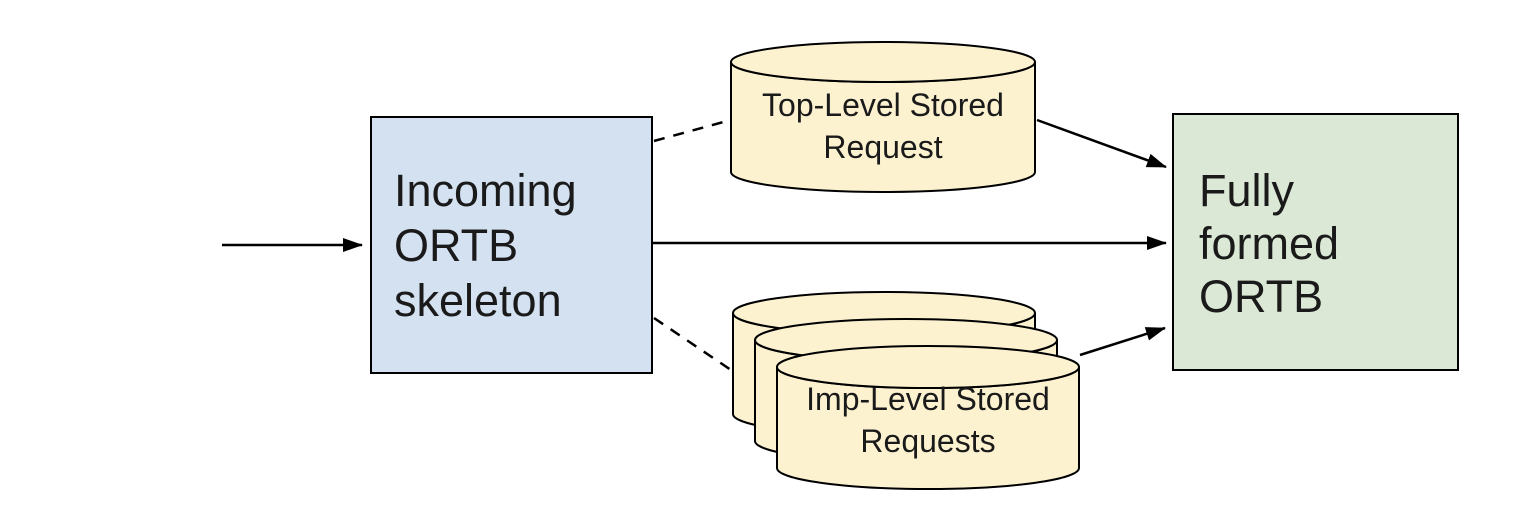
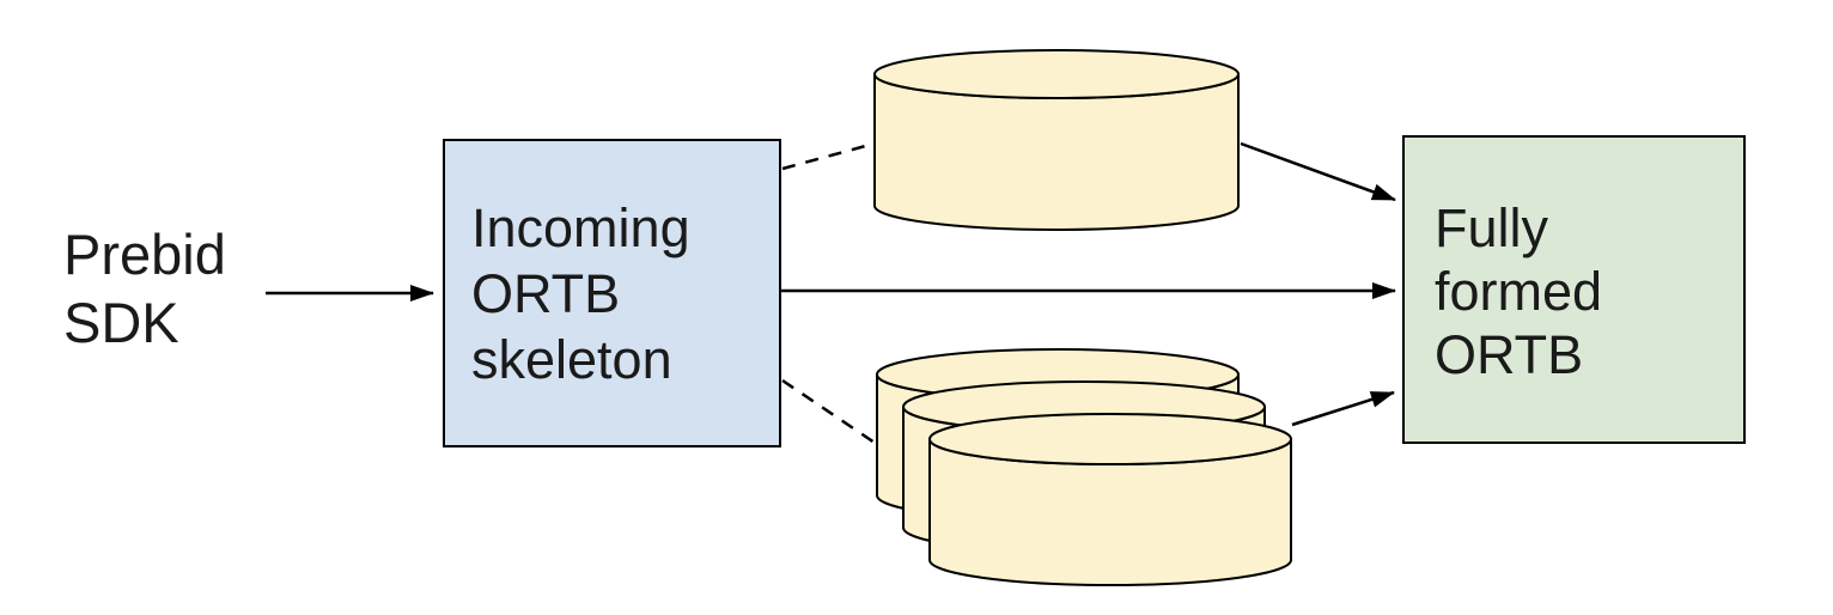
+ Prebid
+ SDK
  Incoming
  ORTB
  skeleton
- Top-Level Stored
- Request
- Imp-Level Stored
- Requests
  Fully
  formed
  ORTB
